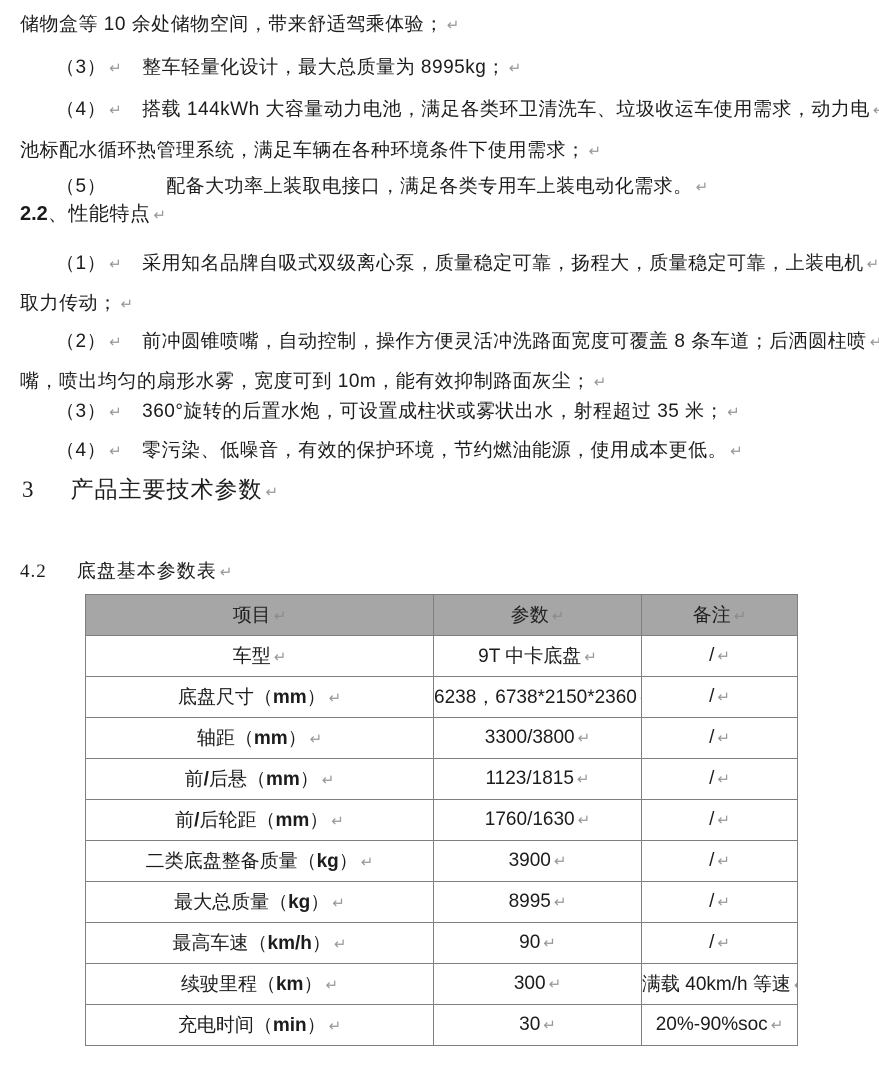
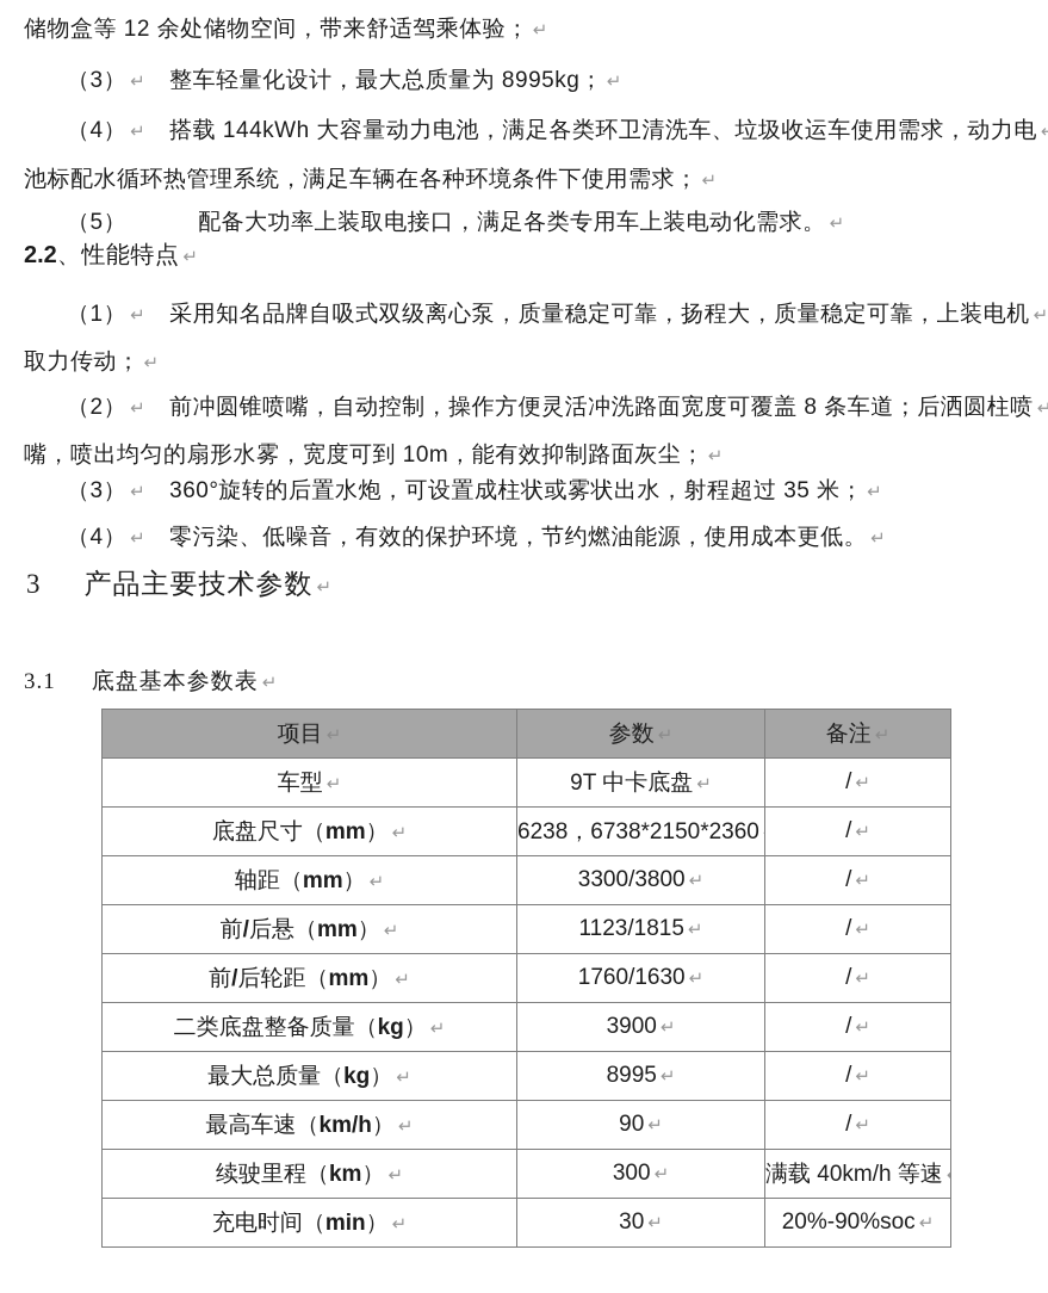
- 储物盒等 10 余处储物空间，带来舒适驾乘体验；
+ 储物盒等 12 余处储物空间，带来舒适驾乘体验；
  （3） 整车轻量化设计，最大总质量为 8995kg；
  （4） 搭载 144kWh 大容量动力电池，满足各类环卫清洗车、垃圾收运车使用需求，动力电
  池标配水循环热管理系统，满足车辆在各种环境条件下使用需求；
  （5） 配备大功率上装取电接口，满足各类专用车上装电动化需求。
  2.2、性能特点
  （1） 采用知名品牌自吸式双级离心泵，质量稳定可靠，扬程大，质量稳定可靠，上装电机
  取力传动；
  （2） 前冲圆锥喷嘴，自动控制，操作方便灵活冲洗路面宽度可覆盖 8 条车道；后洒圆柱喷
  嘴，喷出均匀的扇形水雾，宽度可到 10m，能有效抑制路面灰尘；
  （3） 360°旋转的后置水炮，可设置成柱状或雾状出水，射程超过 35 米；
  （4） 零污染、低噪音，有效的保护环境，节约燃油能源，使用成本更低。
  3 产品主要技术参数
- 4.2 底盘基本参数表
+ 3.1 底盘基本参数表
  项目	参数	备注
  车型	9T 中卡底盘	/
  底盘尺寸（mm）	6238，6738*2150*2360	/
  轴距（mm）	3300/3800	/
  前/后悬（mm）	1123/1815	/
  前/后轮距（mm）	1760/1630	/
  二类底盘整备质量（kg）	3900	/
  最大总质量（kg）	8995	/
  最高车速（km/h）	90	/
  续驶里程（km）	300	满载 40km/h 等速
  充电时间（min）	30	20%-90%soc
